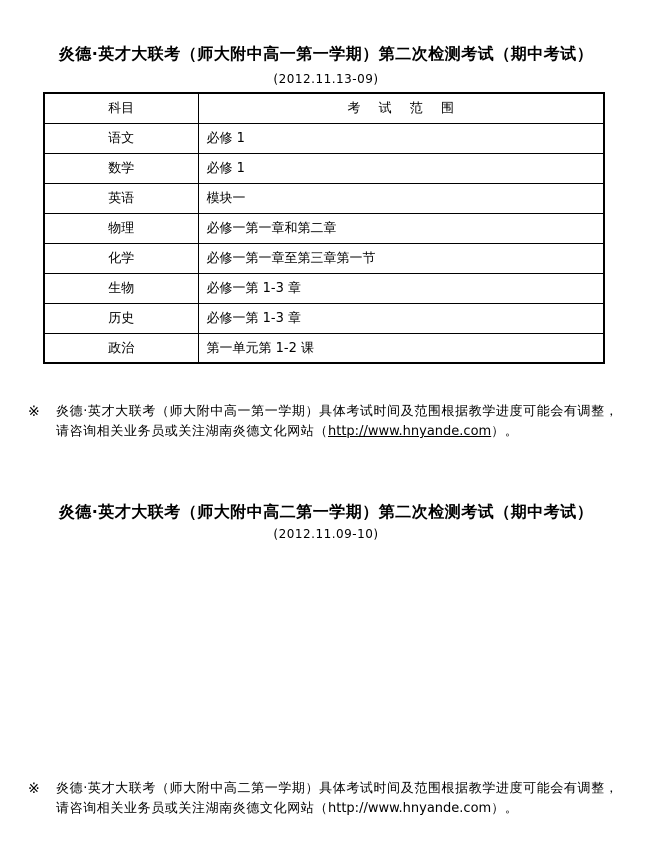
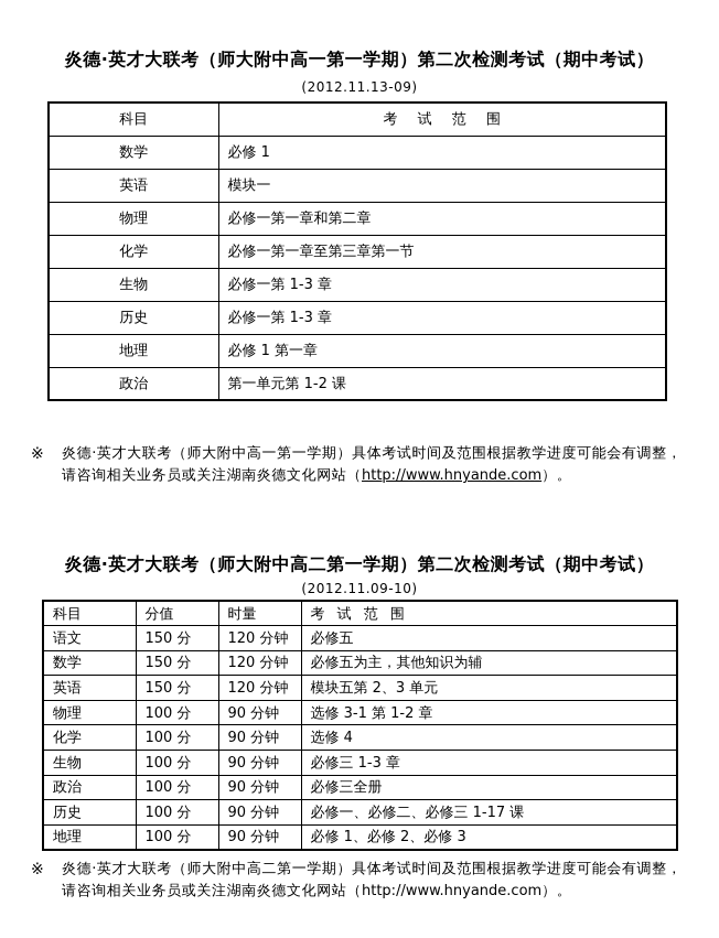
  炎德·英才大联考（师大附中高一第一学期）第二次检测考试（期中考试）
  (2012.11.13-09)
  科目	考 试 范 围
- 语文	必修 1
  数学	必修 1
  英语	模块一
  物理	必修一第一章和第二章
  化学	必修一第一章至第三章第一节
  生物	必修一第 1-3 章
  历史	必修一第 1-3 章
+ 地理	必修 1 第一章
  政治	第一单元第 1-2 课
  ※
  炎德·英才大联考（师大附中高一第一学期）具体考试时间及范围根据教学进度可能会有调整，
  请咨询相关业务员或关注湖南炎德文化网站（http://www.hnyande.com）。
  炎德·英才大联考（师大附中高二第一学期）第二次检测考试（期中考试）
  (2012.11.09-10)
+ 科目	分值	时量	考 试 范 围
+ 语文	150 分	120 分钟	必修五
+ 数学	150 分	120 分钟	必修五为主，其他知识为辅
+ 英语	150 分	120 分钟	模块五第 2、3 单元
+ 物理	100 分	90 分钟	选修 3-1 第 1-2 章
+ 化学	100 分	90 分钟	选修 4
+ 生物	100 分	90 分钟	必修三 1-3 章
+ 政治	100 分	90 分钟	必修三全册
+ 历史	100 分	90 分钟	必修一、必修二、必修三 1-17 课
+ 地理	100 分	90 分钟	必修 1、必修 2、必修 3
  ※
  炎德·英才大联考（师大附中高二第一学期）具体考试时间及范围根据教学进度可能会有调整，
  请咨询相关业务员或关注湖南炎德文化网站（http://www.hnyande.com）。
